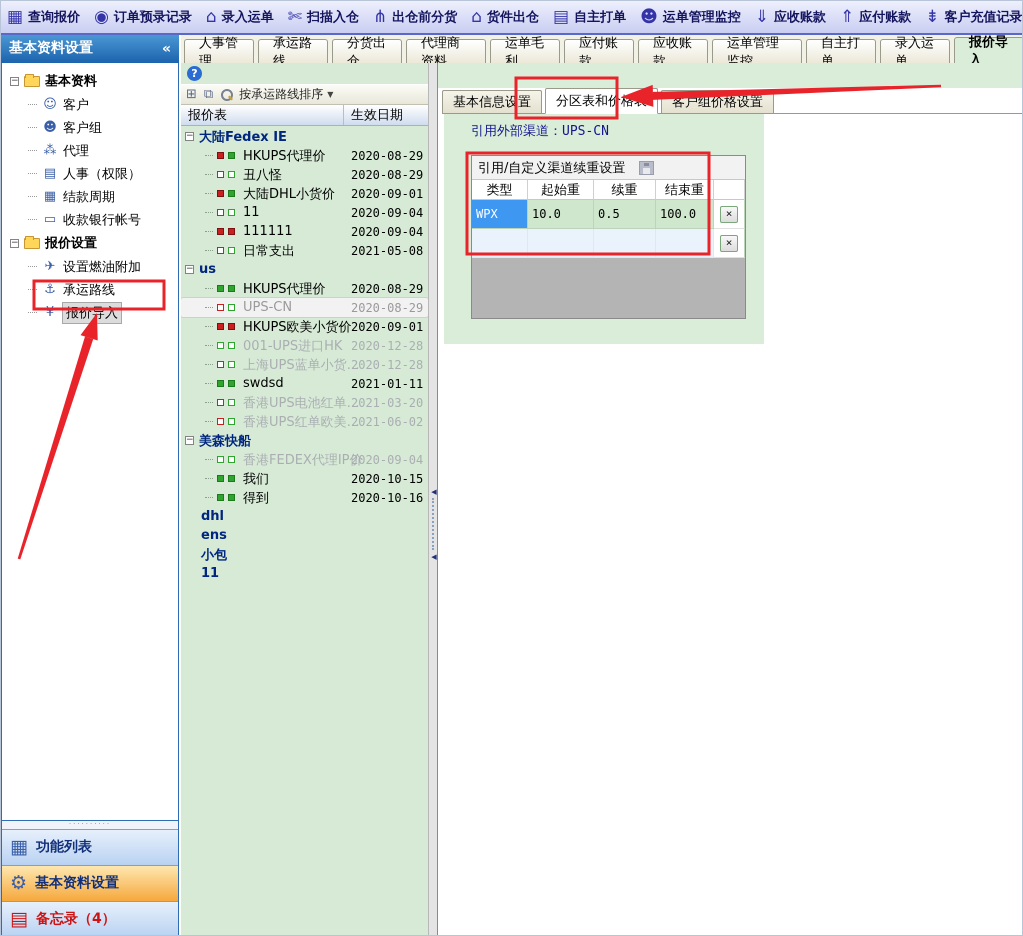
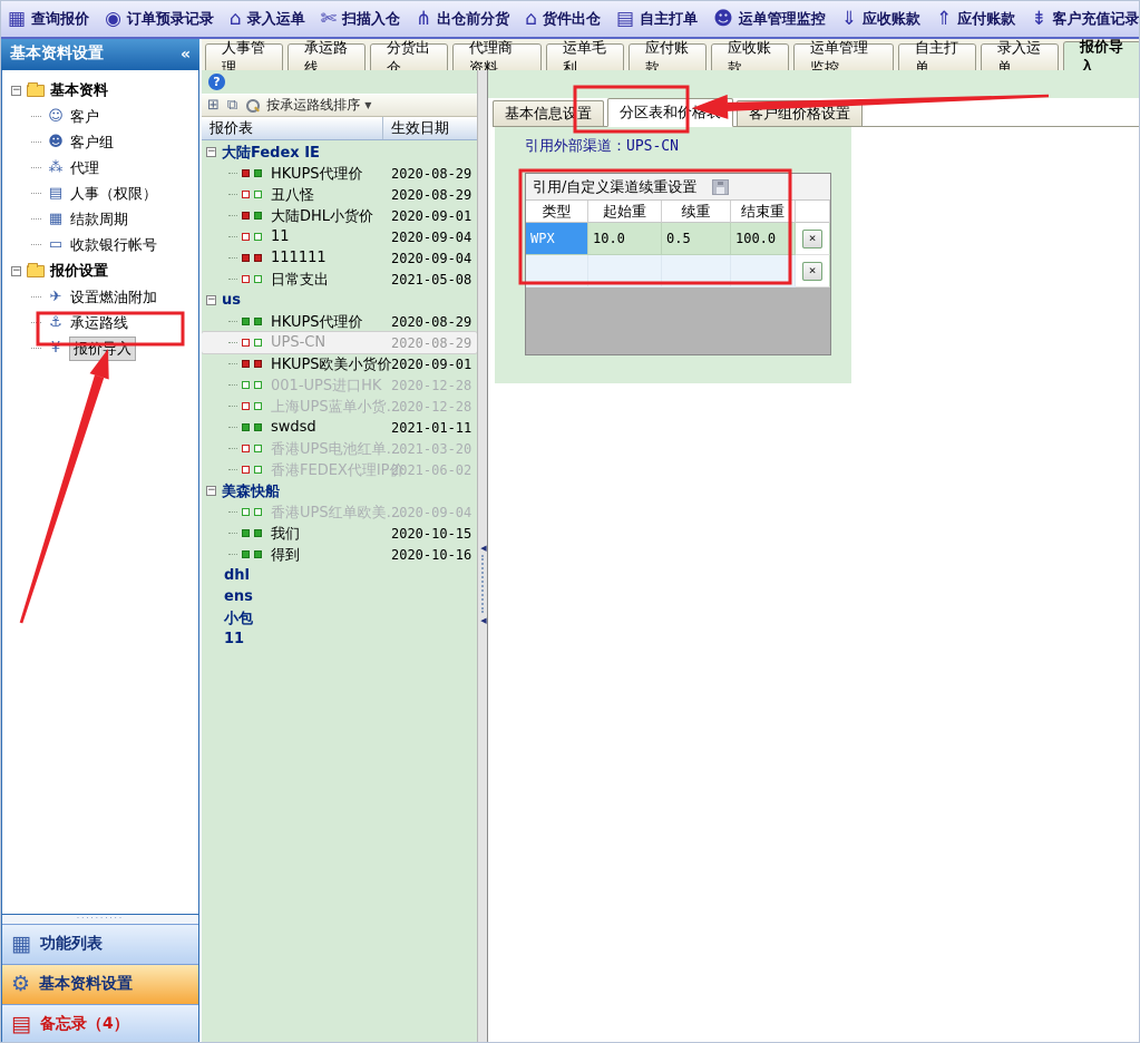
  ▦
  查询报价
  ◉
  订单预录记录
  ⌂
  录入运单
  ✄
  扫描入仓
  ⋔
  出仓前分货
  ⌂
  货件出仓
  ▤
  自主打单
  ☻
  运单管理监控
  ⇓
  应收账款
  ⇑
  应付账款
  ⇟
  客户充值记录
  基本资料设置
  «
  人事管理
  承运路线
  分货出仓
  代理商资料
  运单毛利
  应付账款
  应收账款
  运单管理监控
  自主打单
  录入运单
  报价导入
  −
  基本资料
  ☺
  客户
  ☻
  客户组
  ⁂
  代理
  ▤
  人事（权限）
  ▦
  结款周期
  ▭
  收款银行帐号
  −
  报价设置
  ✈
  设置燃油附加
  ⚓
  承运路线
  ¥
  报价导入
  ··········
  ▦
  功能列表
  ⚙
  基本资料设置
  ▤
  备忘录（4）
  ?
  ⊞
  ⧉
  按承运路线排序
  ▼
  报价表
  生效日期
  −
  大陆Fedex IE
  HKUPS代理价
  2020-08-29
  丑八怪
  2020-08-29
  大陆DHL小货价
  2020-09-01
  11
  2020-09-04
  111111
  2020-09-04
  日常支出
  2021-05-08
  −
  us
  HKUPS代理价
  2020-08-29
  UPS-CN
  2020-08-29
  HKUPS欧美小货价
  2020-09-01
  001-UPS进口HK
  2020-12-28
  上海UPS蓝单小货…
  2020-12-28
  swdsd
  2021-01-11
  香港UPS电池红单…
  2021-03-20
- 香港UPS红单欧美…
+ 香港FEDEX代理IP价
  2021-06-02
  −
  美森快船
- 香港FEDEX代理IP价
+ 香港UPS红单欧美…
  2020-09-04
  我们
  2020-10-15
  得到
  2020-10-16
  dhl
  ens
  小包
  11
  ◀
  ◀
  基本信息设置
  分区表和价格
  客户组价格设置
  引用外部渠道：UPS-CN
  引用/自定义渠道续重设置
  类型
  起始重
  续重
  结束重
  WPX
  10.0
  0.5
  100.0
  ×
  ×
